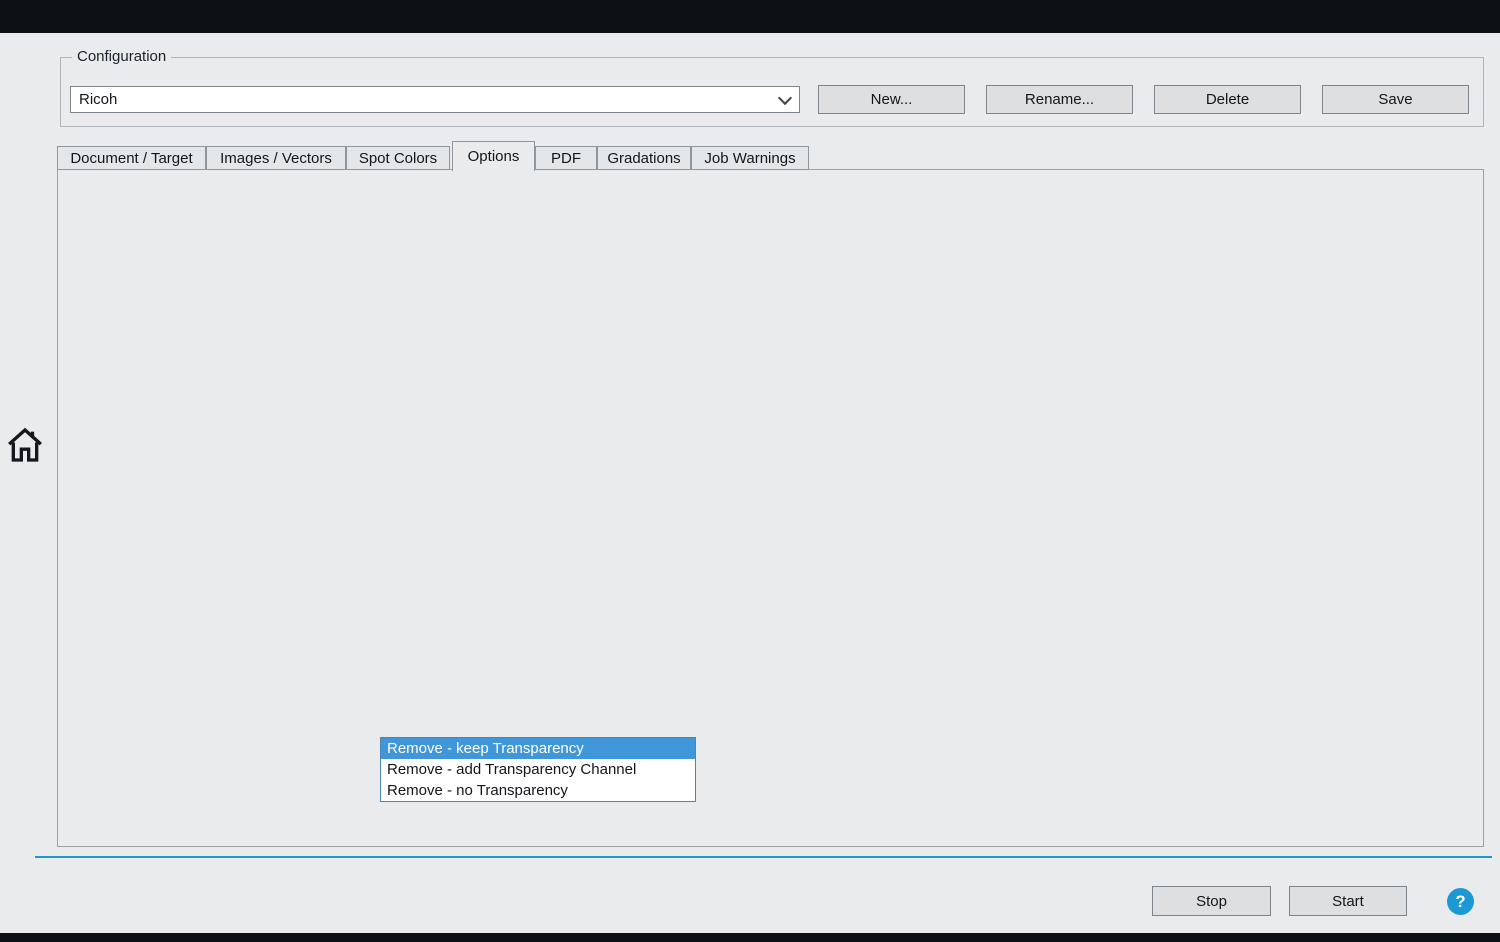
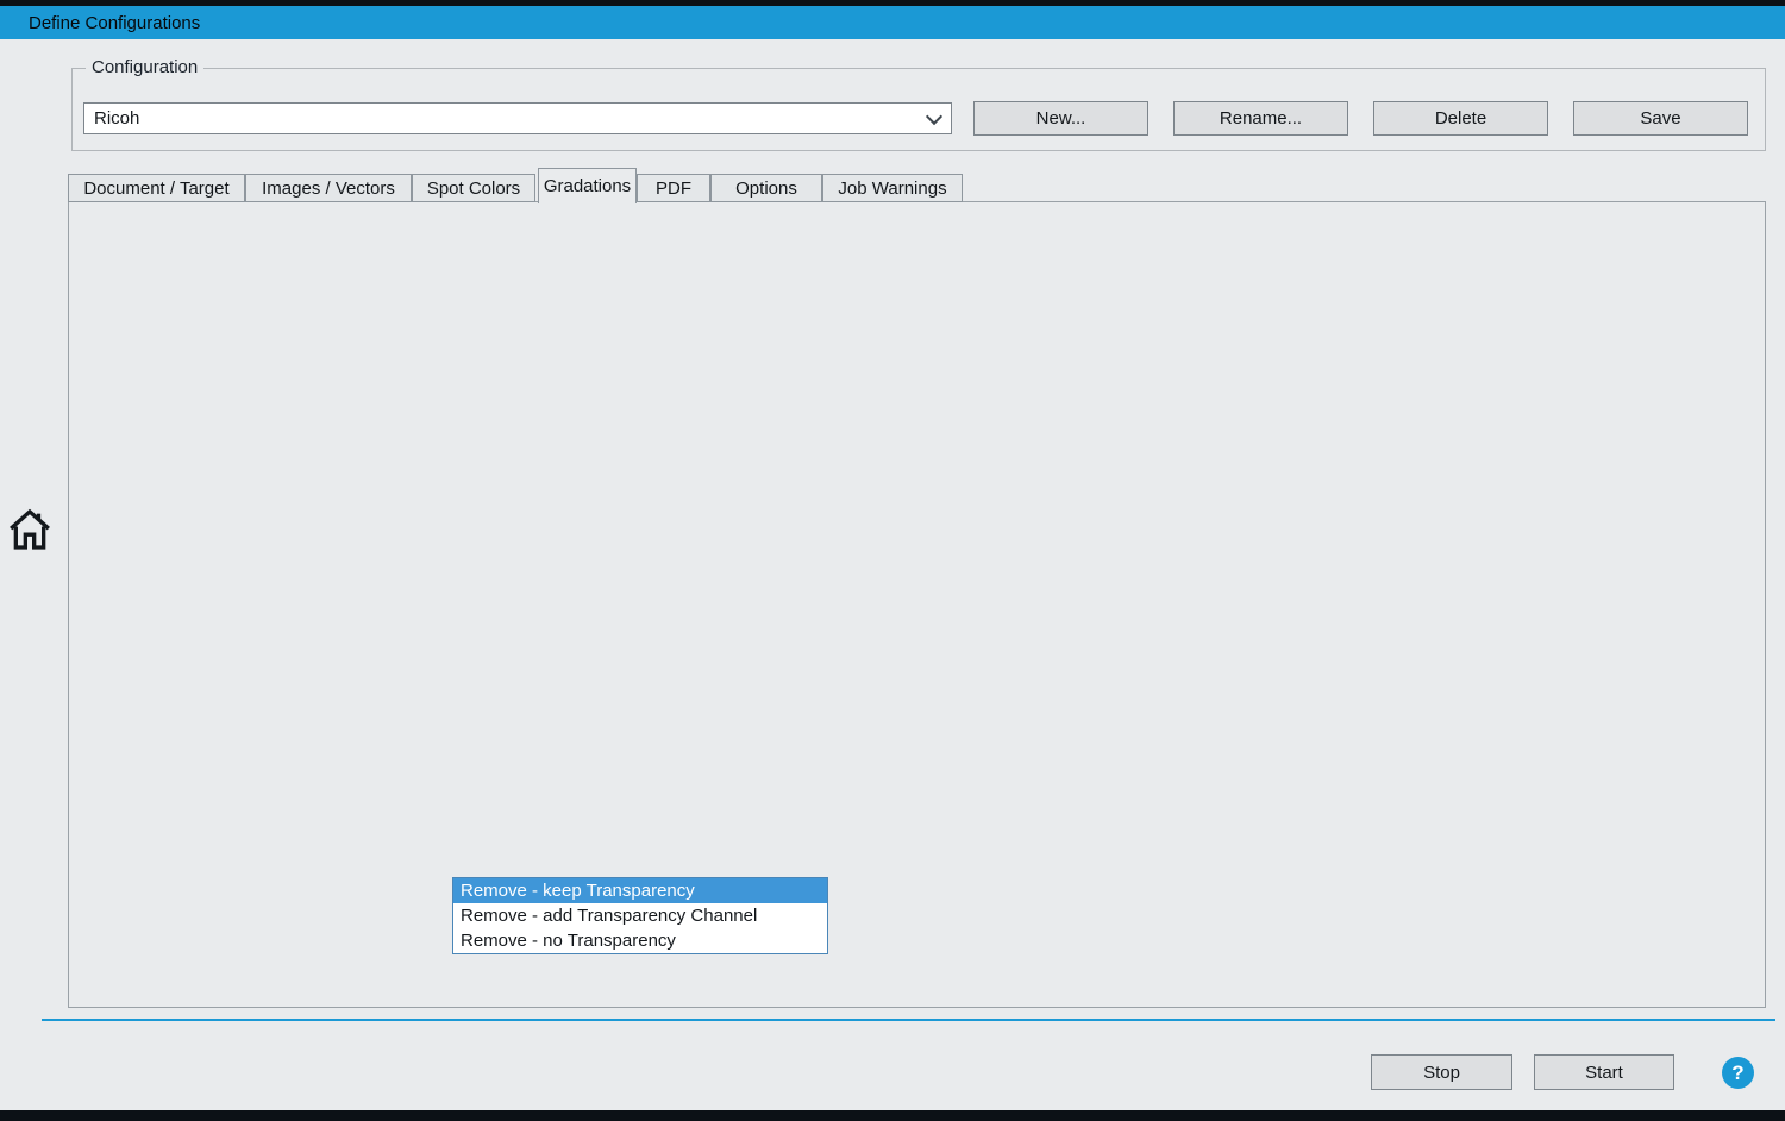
+ Define Configurations
  Configuration
  Ricoh
  New...
  Rename...
  Delete
  Save
  Document / Target
  Images / Vectors
  Spot Colors
- Options
+ Gradations
  PDF
- Gradations
+ Options
  Job Warnings
  Remove - keep Transparency
  Remove - add Transparency Channel
  Remove - no Transparency
  Stop
  Start
  ?
